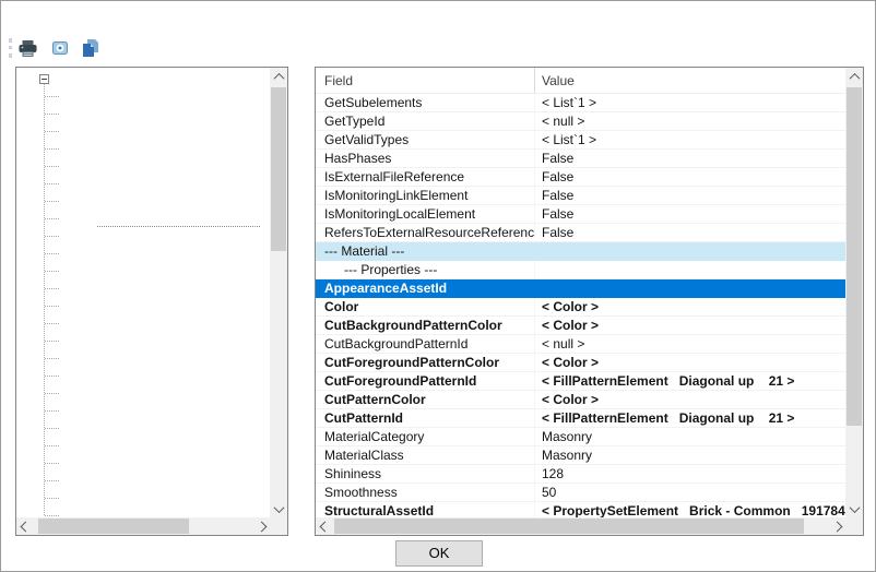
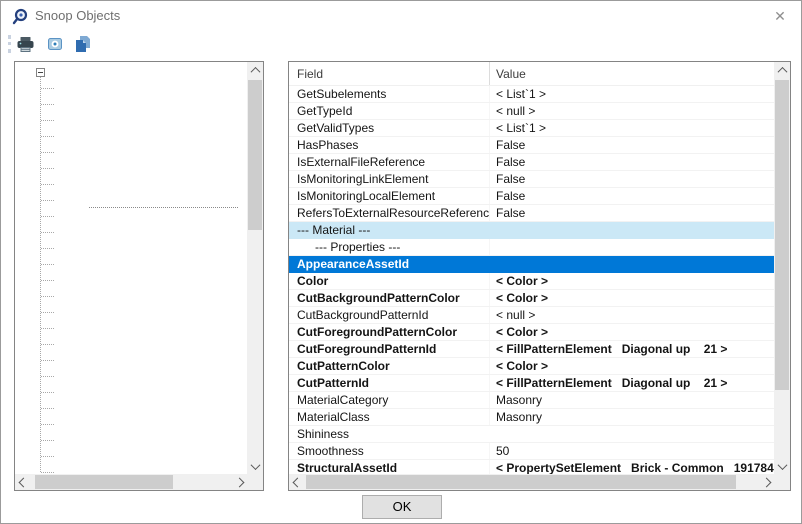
+ Snoop Objects
+ ✕
  Field
  Value
  GetSubelements
  < List`1 >
  GetTypeId
  < null >
  GetValidTypes
  < List`1 >
  HasPhases
  False
  IsExternalFileReference
  False
  IsMonitoringLinkElement
  False
  IsMonitoringLocalElement
  False
  RefersToExternalResourceReferenc
  False
  --- Material ---
  --- Properties ---
  AppearanceAssetId
  Color
  < Color >
  CutBackgroundPatternColor
  < Color >
  CutBackgroundPatternId
  < null >
  CutForegroundPatternColor
  < Color >
  CutForegroundPatternId
  < FillPatternElement Diagonal up 21 >
  CutPatternColor
  < Color >
  CutPatternId
  < FillPatternElement Diagonal up 21 >
  MaterialCategory
  Masonry
  MaterialClass
  Masonry
  Shininess
- 128
  Smoothness
  50
  StructuralAssetId
  < PropertySetElement Brick - Common 191784
  OK
